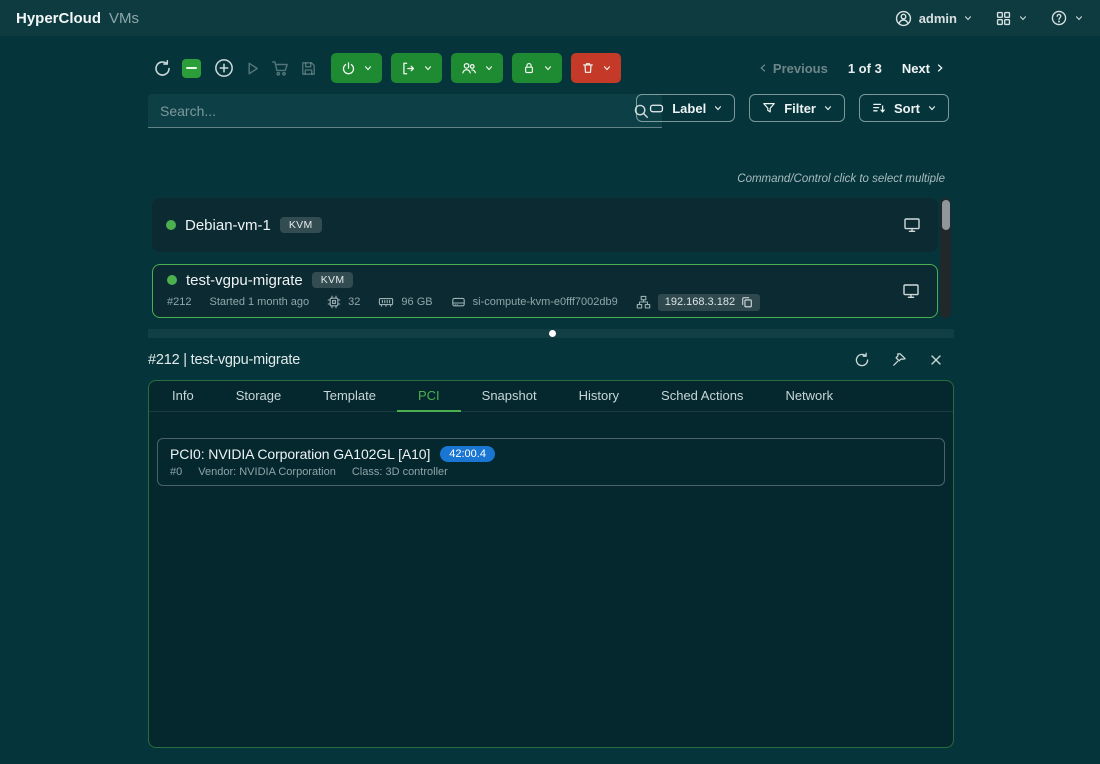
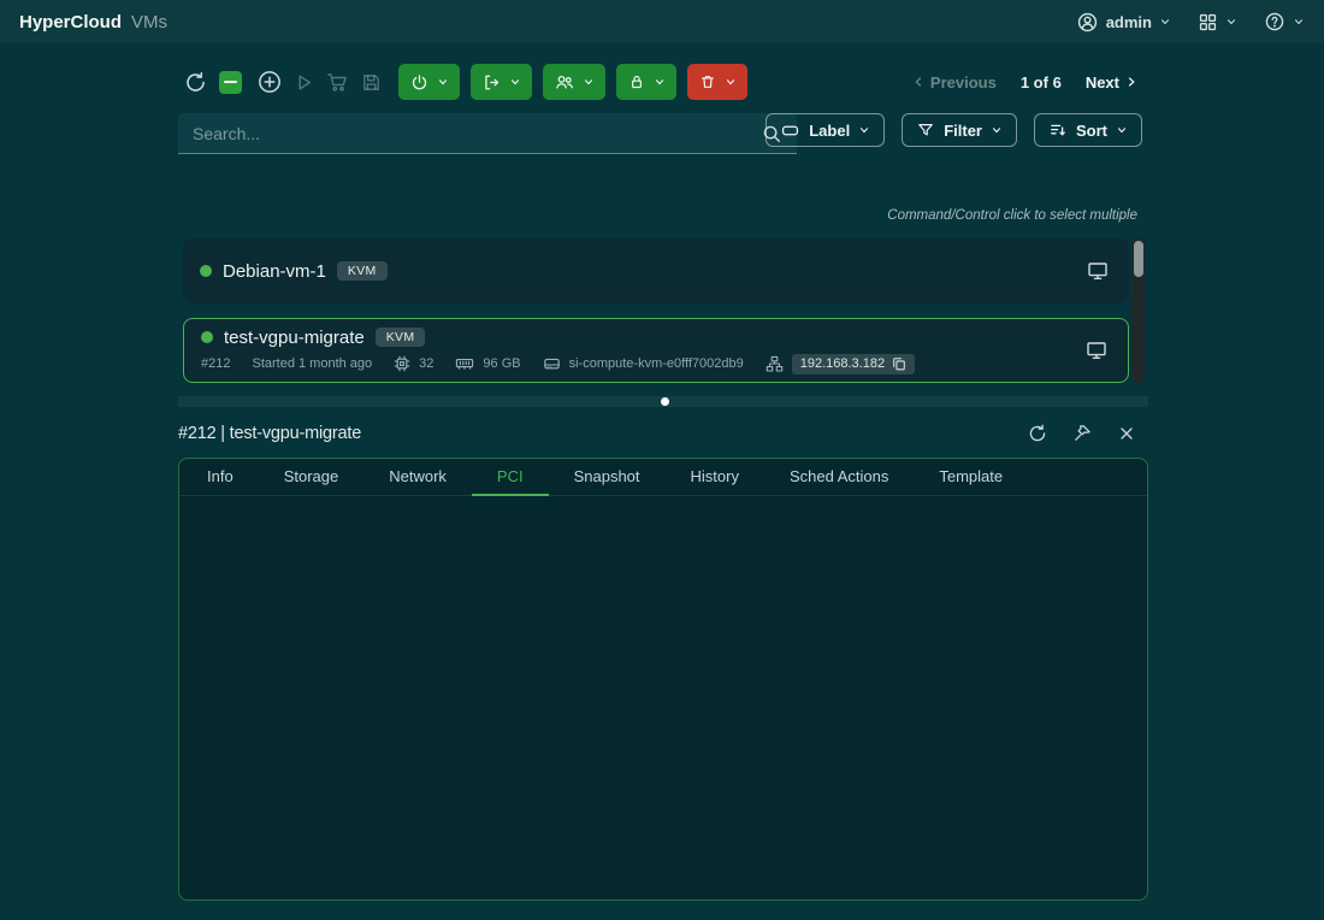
  HyperCloud
  VMs
  admin
  Previous
- 1 of 3
+ 1 of 6
  Next
  Search...
  Label
  Filter
  Sort
  Command/Control click to select multiple
  Debian-vm-1
  KVM
  test-vgpu-migrate
  KVM
  #212
  Started 1 month ago
  32
  96 GB
  si-compute-kvm-e0fff7002db9
  192.168.3.182
  #212 | test-vgpu-migrate
  Info
  Storage
- Template
+ Network
  PCI
  Snapshot
  History
  Sched Actions
- Network
+ Template
- PCI0: NVIDIA Corporation GA102GL [A10]
- 42:00.4
- #0
- Vendor: NVIDIA Corporation
- Class: 3D controller
